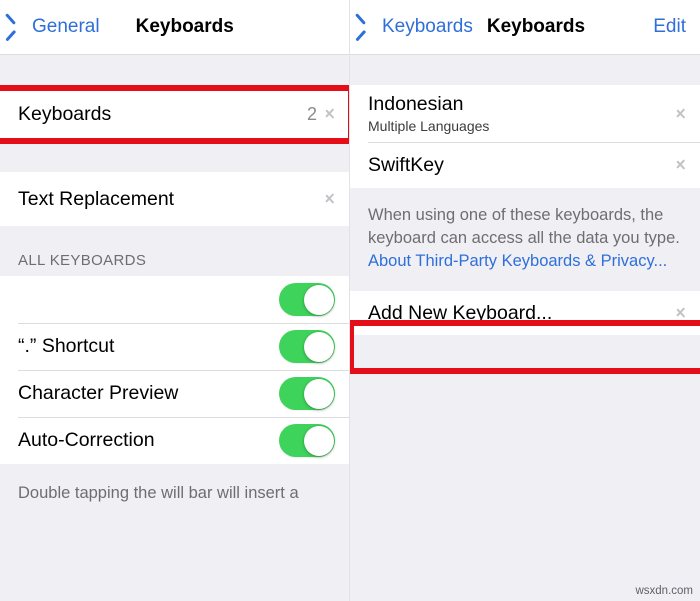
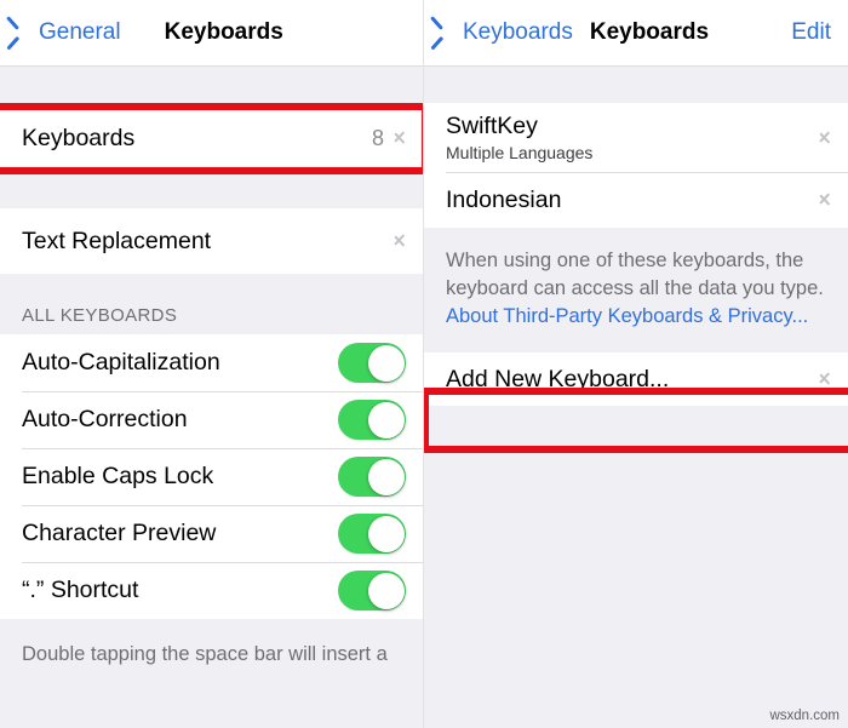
  General
  Keyboards
  Keyboards
- 2
+ 8
  Text Replacement
  ALL KEYBOARDS
+ Auto-Capitalization
- “.” Shortcut
+ Auto-Correction
+ Enable Caps Lock
  Character Preview
- Auto-Correction
+ “.” Shortcut
- Double tapping the will bar will insert a
+ Double tapping the space bar will insert a
  Keyboards
  Keyboards
  Edit
- Indonesian
+ SwiftKey
  Multiple Languages
- SwiftKey
+ Indonesian
  When using one of these keyboards, the keyboard can access all the data you type. About Third-Party Keyboards & Privacy...
  Add New Keyboard...
  wsxdn.com
